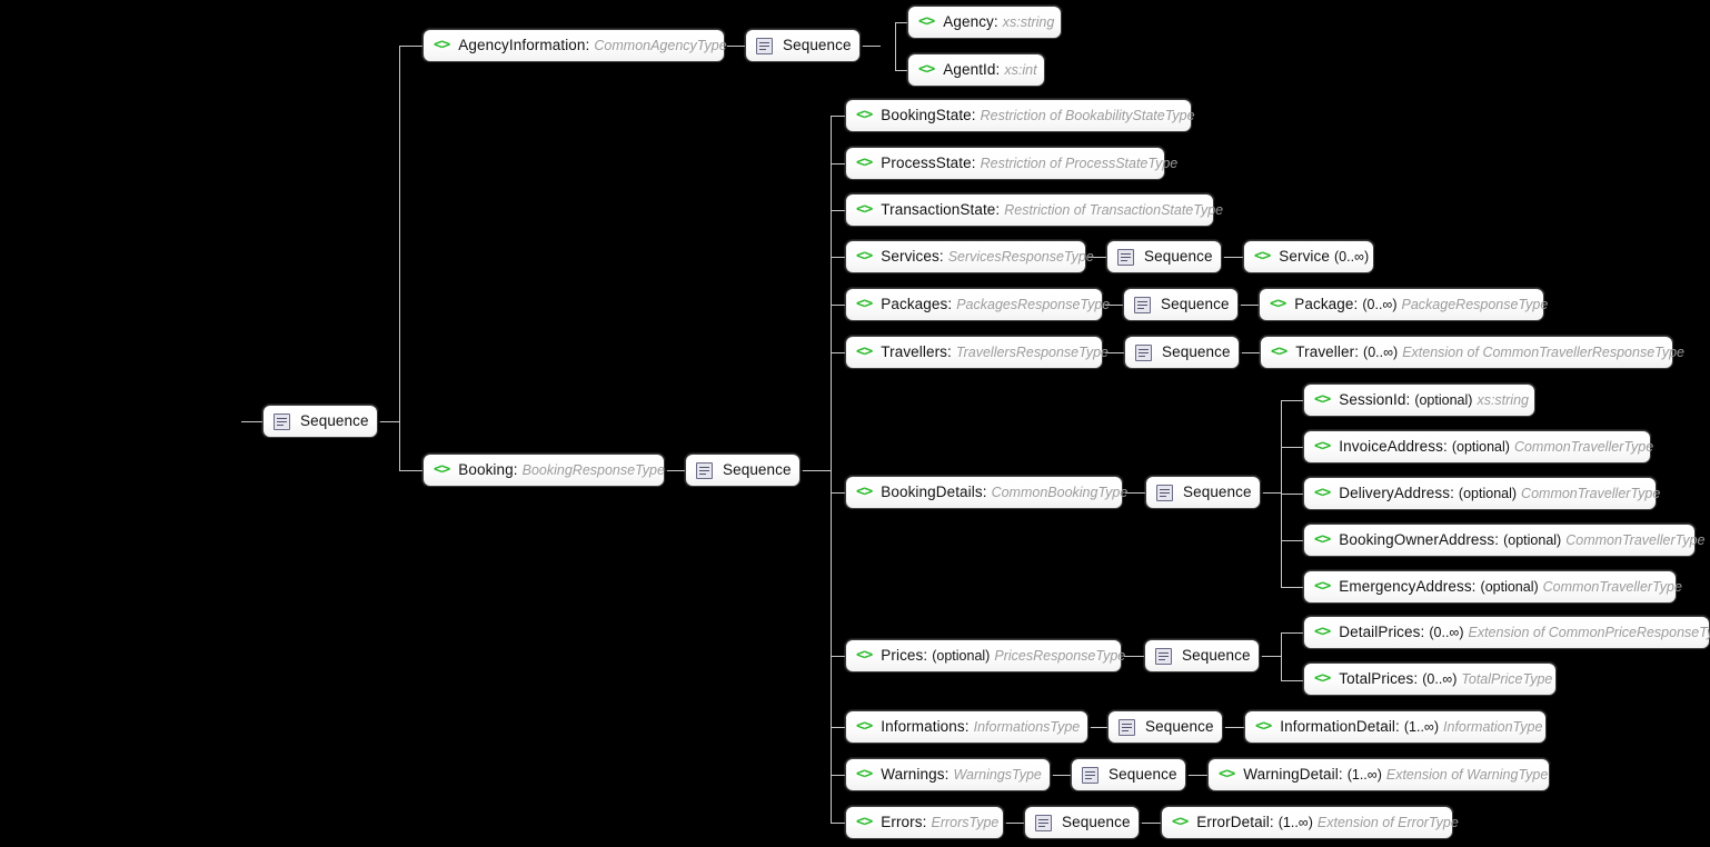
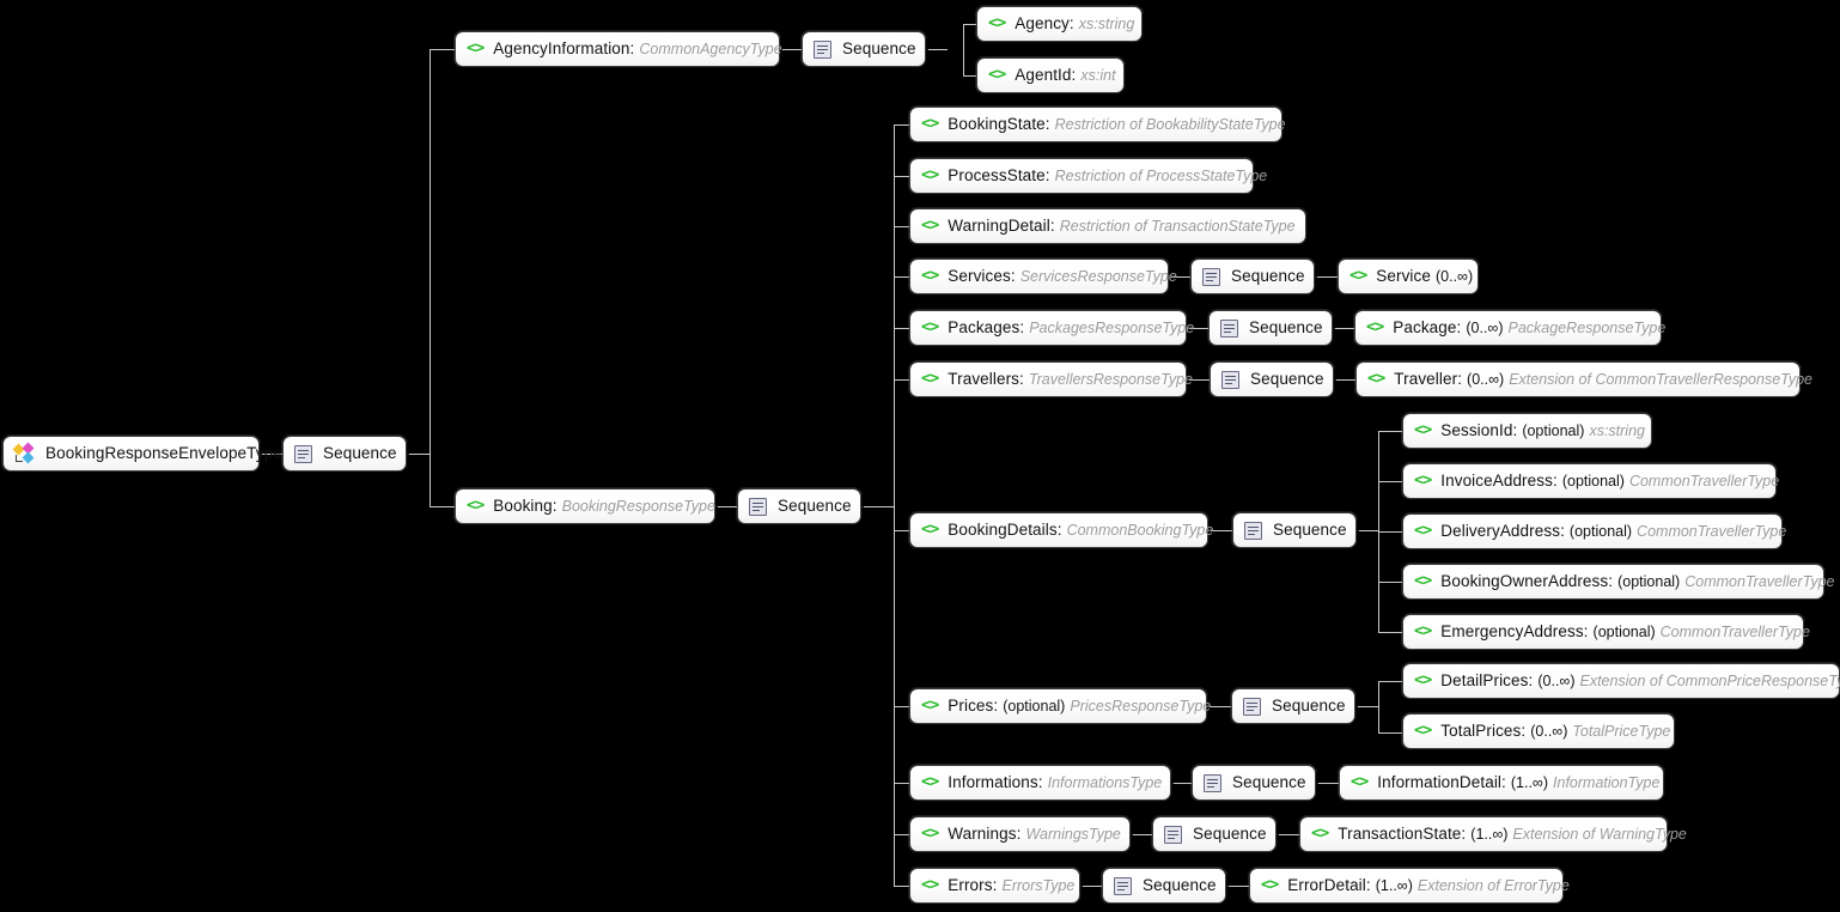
+ BookingResponseEnvelopeType
  Sequence
  <>
  AgencyInformation
  :
  CommonAgencyType
  Sequence
  <>
  Agency
  :
  xs:string
  <>
  AgentId
  :
  xs:int
  <>
  Booking
  :
  BookingResponseType
  Sequence
  <>
  BookingState
  :
  Restriction of BookabilityStateType
  <>
  ProcessState
  :
  Restriction of ProcessStateType
  <>
- TransactionState
+ WarningDetail
  :
  Restriction of TransactionStateType
  <>
  Services
  :
  ServicesResponseType
  Sequence
  <>
  Service
  (0..∞)
  <>
  Packages
  :
  PackagesResponseType
  Sequence
  <>
  Package
  :
  (0..∞)
  PackageResponseType
  <>
  Travellers
  :
  TravellersResponseType
  Sequence
  <>
  Traveller
  :
  (0..∞)
  Extension of CommonTravellerResponseType
  <>
  BookingDetails
  :
  CommonBookingType
  Sequence
  <>
  SessionId
  :
  (optional)
  xs:string
  <>
  InvoiceAddress
  :
  (optional)
  CommonTravellerType
  <>
  DeliveryAddress
  :
  (optional)
  CommonTravellerType
  <>
  BookingOwnerAddress
  :
  (optional)
  CommonTravellerType
  <>
  EmergencyAddress
  :
  (optional)
  CommonTravellerType
  <>
  Prices
  :
  (optional)
  PricesResponseType
  Sequence
  <>
  DetailPrices
  :
  (0..∞)
  Extension of CommonPriceResponseT
  <>
  TotalPrices
  :
  (0..∞)
  TotalPriceType
  <>
  Informations
  :
  InformationsType
  Sequence
  <>
  InformationDetail
  :
  (1..∞)
  InformationType
  <>
  Warnings
  :
  WarningsType
  Sequence
  <>
- WarningDetail
+ TransactionState
  :
  (1..∞)
  Extension of WarningType
  <>
  Errors
  :
  ErrorsType
  Sequence
  <>
  ErrorDetail
  :
  (1..∞)
  Extension of ErrorType
